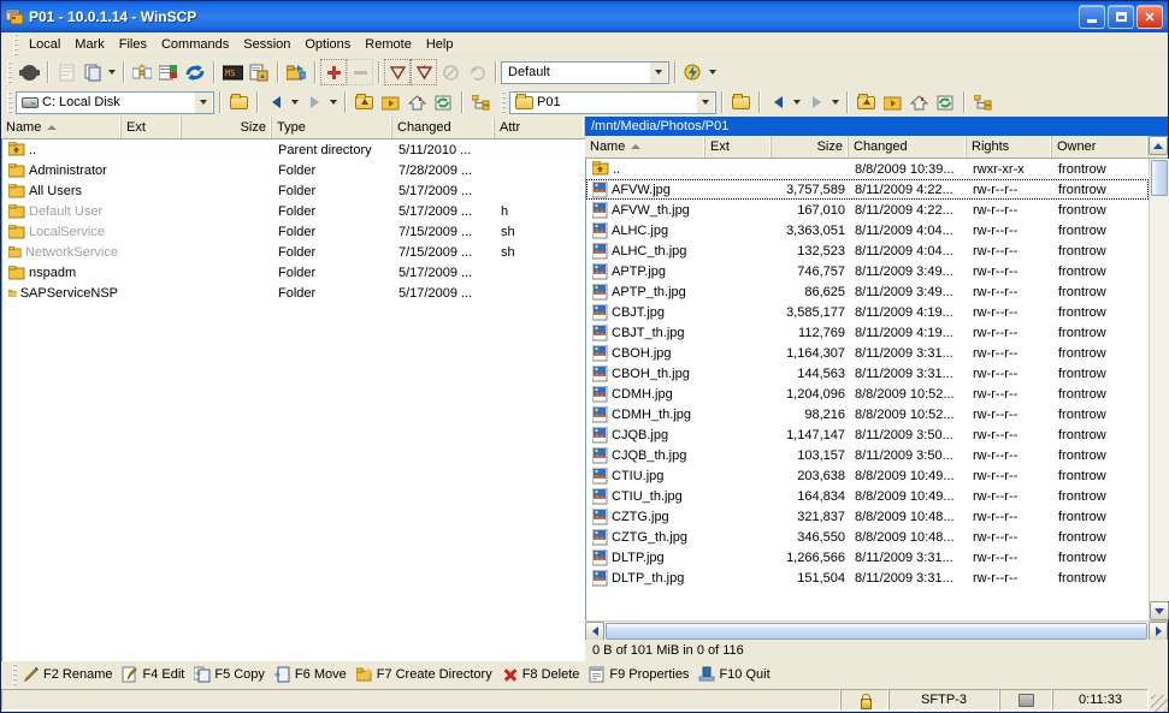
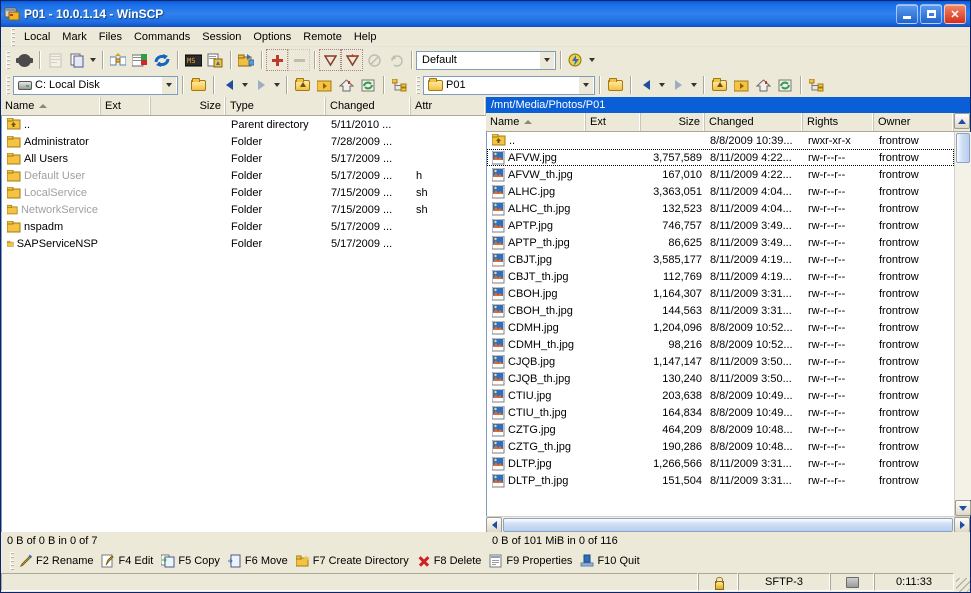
  P01 - 10.0.1.14 - WinSCP
  ✕
  Local
  Mark
  Files
  Commands
  Session
  Options
  Remote
  Help
  MS
  Default
  C: Local Disk
  P01
  Name
  Ext
  Size
  Type
  Changed
  Attr
  ..
  Parent directory
  5/11/2010 ...
  Administrator
  Folder
  7/28/2009 ...
  All Users
  Folder
  5/17/2009 ...
  Default User
  Folder
  5/17/2009 ...
  h
  LocalService
  Folder
  7/15/2009 ...
  sh
  NetworkService
  Folder
  7/15/2009 ...
  sh
  nspadm
  Folder
  5/17/2009 ...
  SAPServiceNSP
  Folder
  5/17/2009 ...
+ 0 B of 0 B in 0 of 7
  /mnt/Media/Photos/P01
  Name
  Ext
  Size
  Changed
  Rights
  Owner
  ..
  8/8/2009 10:39...
  rwxr-xr-x
  frontrow
  AFVW.jpg
  3,757,589
  8/11/2009 4:22...
  rw-r--r--
  frontrow
  AFVW_th.jpg
  167,010
  8/11/2009 4:22...
  rw-r--r--
  frontrow
  ALHC.jpg
  3,363,051
  8/11/2009 4:04...
  rw-r--r--
  frontrow
  ALHC_th.jpg
  132,523
  8/11/2009 4:04...
  rw-r--r--
  frontrow
  APTP.jpg
  746,757
  8/11/2009 3:49...
  rw-r--r--
  frontrow
  APTP_th.jpg
  86,625
  8/11/2009 3:49...
  rw-r--r--
  frontrow
  CBJT.jpg
  3,585,177
  8/11/2009 4:19...
  rw-r--r--
  frontrow
  CBJT_th.jpg
  112,769
  8/11/2009 4:19...
  rw-r--r--
  frontrow
  CBOH.jpg
  1,164,307
  8/11/2009 3:31...
  rw-r--r--
  frontrow
  CBOH_th.jpg
  144,563
  8/11/2009 3:31...
  rw-r--r--
  frontrow
  CDMH.jpg
  1,204,096
  8/8/2009 10:52...
  rw-r--r--
  frontrow
  CDMH_th.jpg
  98,216
  8/8/2009 10:52...
  rw-r--r--
  frontrow
  CJQB.jpg
  1,147,147
  8/11/2009 3:50...
  rw-r--r--
  frontrow
  CJQB_th.jpg
- 103,157
+ 130,240
  8/11/2009 3:50...
  rw-r--r--
  frontrow
  CTIU.jpg
  203,638
  8/8/2009 10:49...
  rw-r--r--
  frontrow
  CTIU_th.jpg
  164,834
  8/8/2009 10:49...
  rw-r--r--
  frontrow
  CZTG.jpg
- 321,837
+ 464,209
  8/8/2009 10:48...
  rw-r--r--
  frontrow
  CZTG_th.jpg
- 346,550
+ 190,286
  8/8/2009 10:48...
  rw-r--r--
  frontrow
  DLTP.jpg
  1,266,566
  8/11/2009 3:31...
  rw-r--r--
  frontrow
  DLTP_th.jpg
  151,504
  8/11/2009 3:31...
  rw-r--r--
  frontrow
  0 B of 101 MiB in 0 of 116
  F2 Rename
  F4 Edit
  F5 Copy
  F6 Move
  F7 Create Directory
  F8 Delete
  F9 Properties
  F10 Quit
  SFTP-3
  0:11:33
